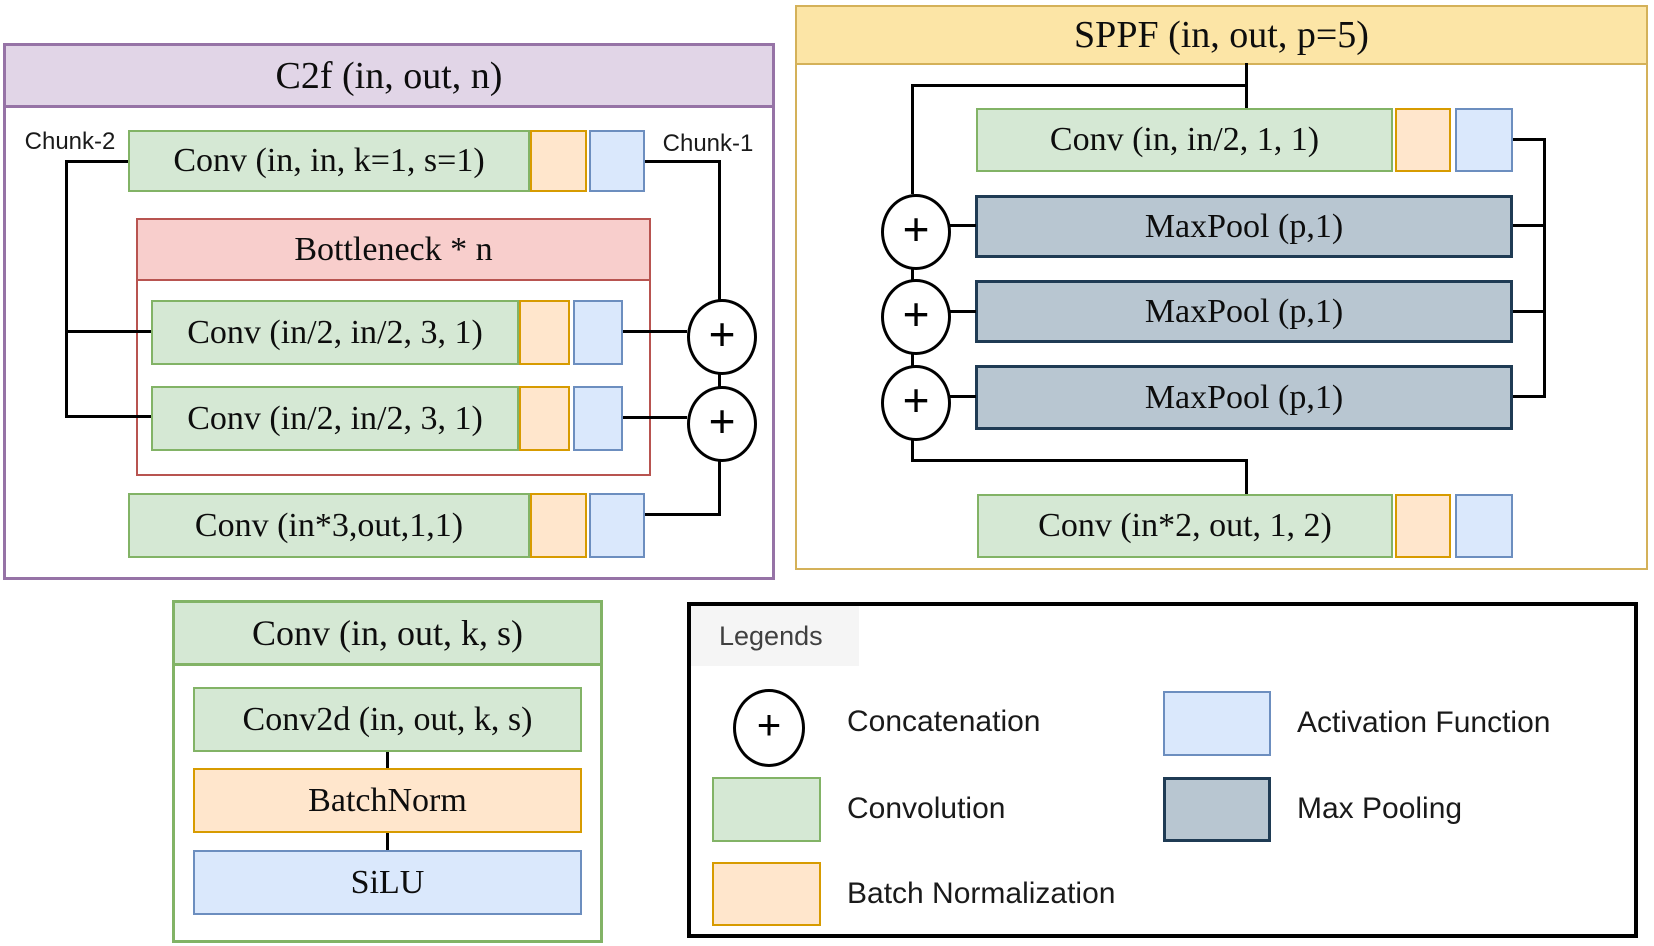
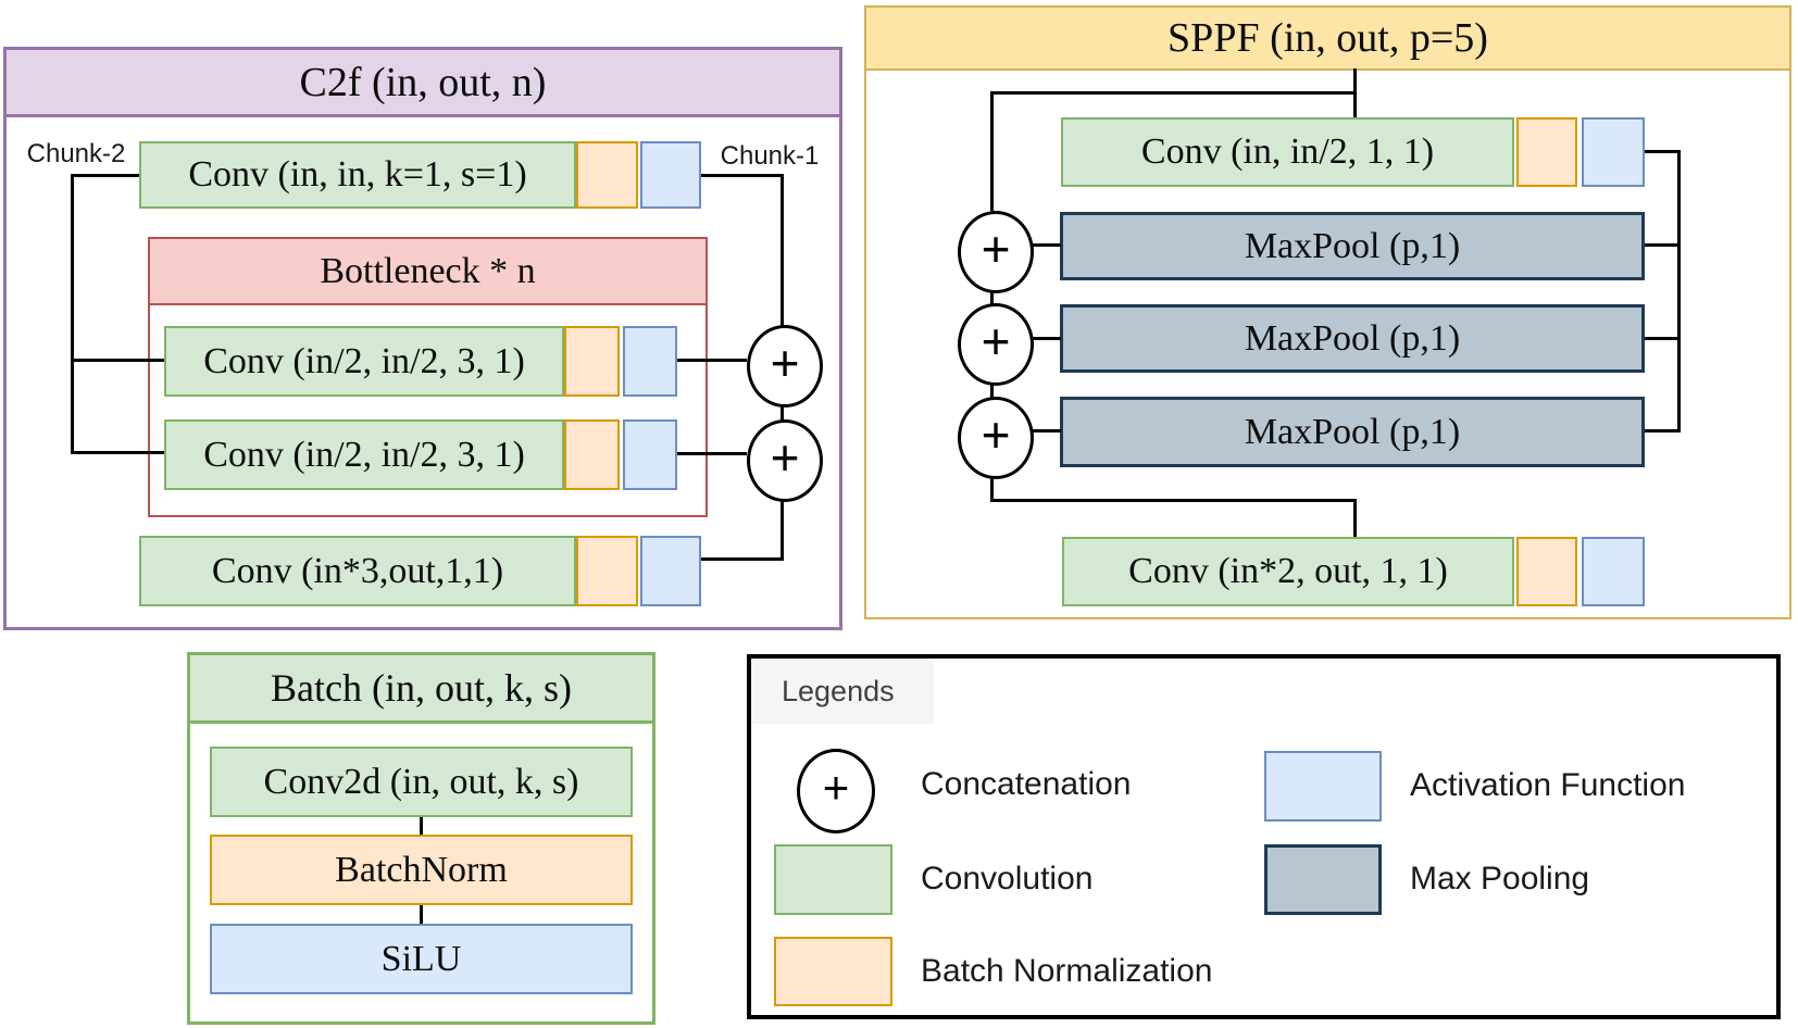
  C2f (in, out, n)
  Bottleneck * n
  Chunk-2
  Chunk-1
  Conv (in, in, k=1, s=1)
  Conv (in/2, in/2, 3, 1)
  Conv (in/2, in/2, 3, 1)
  Conv (in*3,out,1,1)
  +
  +
  SPPF (in, out, p=5)
  Conv (in, in/2, 1, 1)
  MaxPool (p,1)
  MaxPool (p,1)
  MaxPool (p,1)
- Conv (in*2, out, 1, 2)
+ Conv (in*2, out, 1, 1)
  +
  +
  +
- Conv (in, out, k, s)
+ Batch (in, out, k, s)
  Conv2d (in, out, k, s)
  BatchNorm
  SiLU
  Legends
  +
  Concatenation
  Convolution
  Batch Normalization
  Activation Function
  Max Pooling
